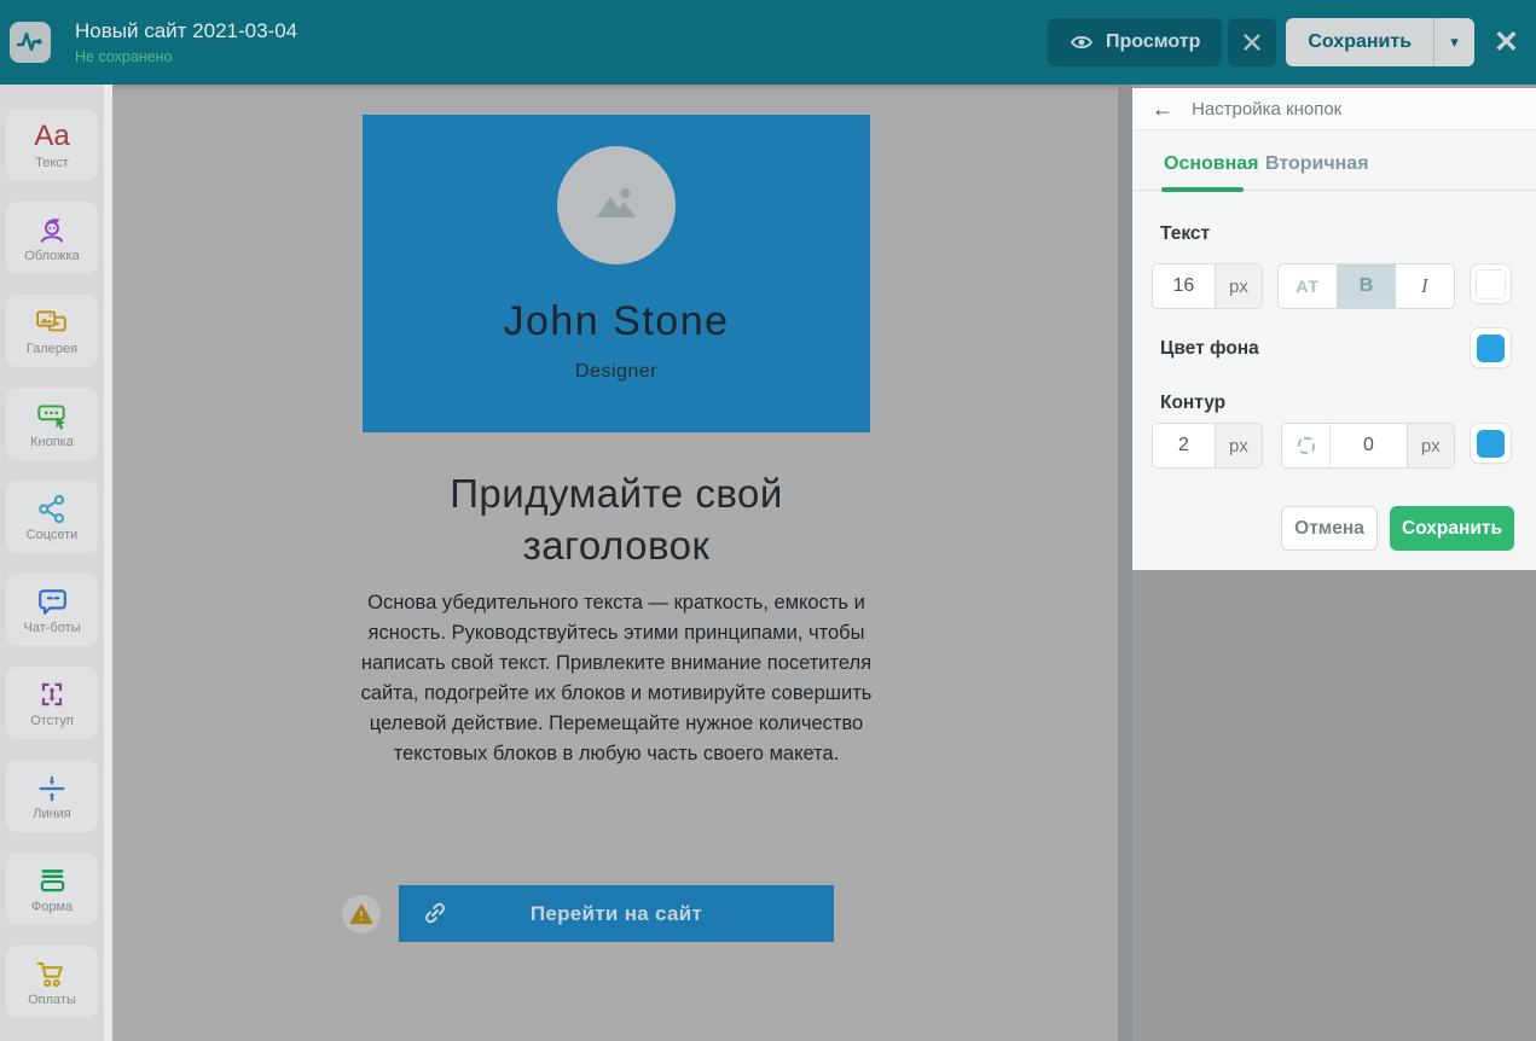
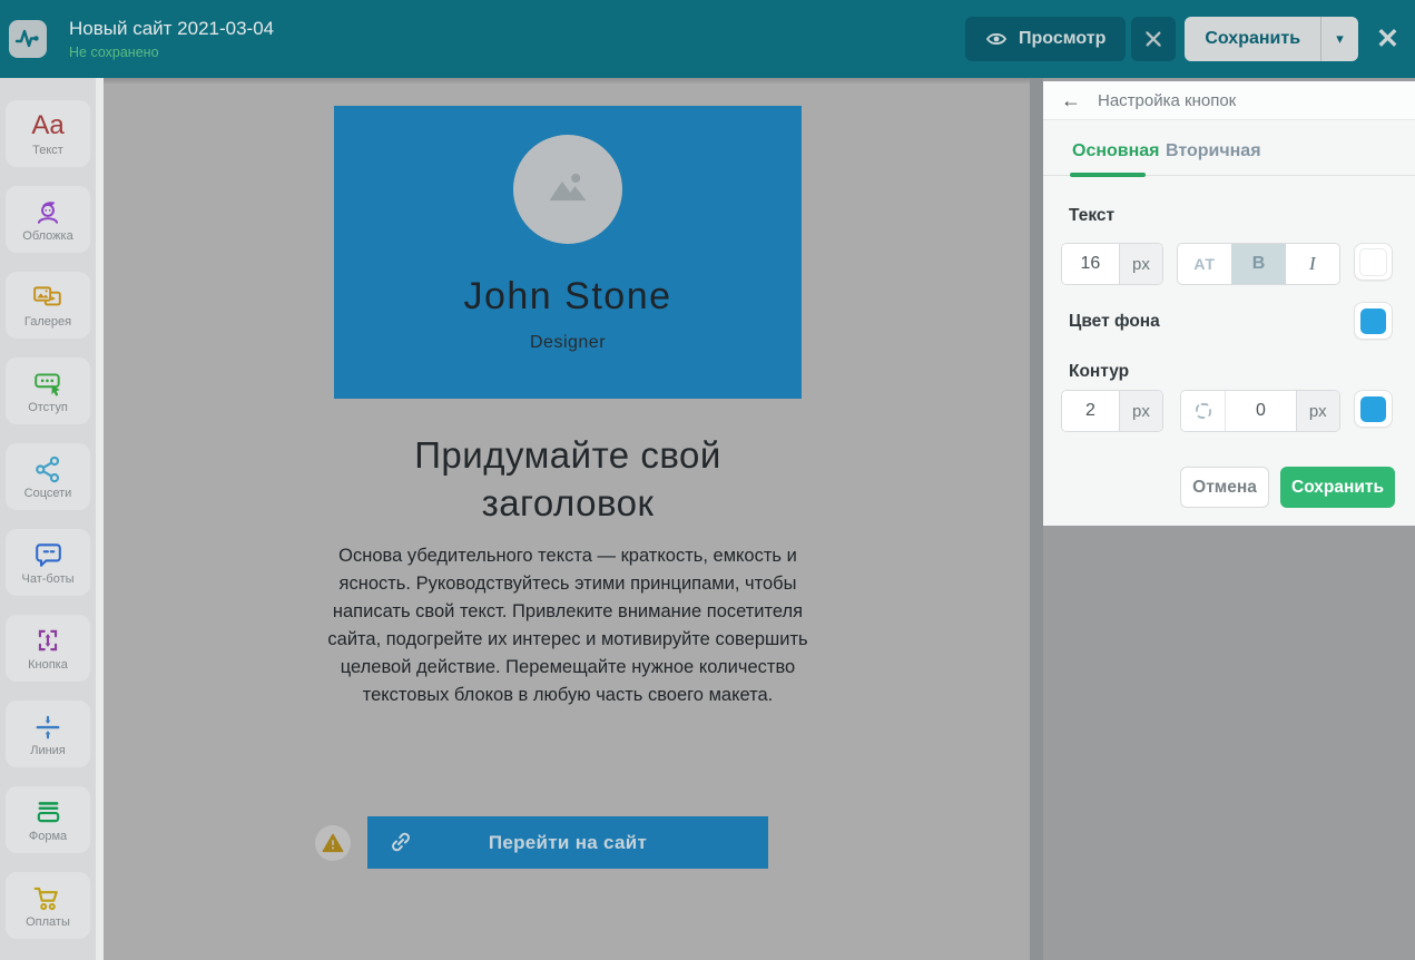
  Новый сайт 2021-03-04
  Не сохранено
  Просмотр
  Сохранить
  ▾
  ✕
  Aa
  Текст
  Обложка
  Галерея
- Кнопка
+ Отступ
  Соцсети
  Чат-боты
- Отступ
+ Кнопка
  Линия
  Форма
  Оплаты
  John Stone
  Designer
  Придумайте свой заголовок
- Основа убедительного текста — краткость, емкость и ясность. Руководствуйтесь этими принципами, чтобы написать свой текст. Привлеките внимание посетителя сайта, подогрейте их блоков и мотивируйте совершить целевой действие. Перемещайте нужное количество текстовых блоков в любую часть своего макета.
+ Основа убедительного текста — краткость, емкость и ясность. Руководствуйтесь этими принципами, чтобы написать свой текст. Привлеките внимание посетителя сайта, подогрейте их интерес и мотивируйте совершить целевой действие. Перемещайте нужное количество текстовых блоков в любую часть своего макета.
  Перейти на сайт
  ←
  Настройка кнопок
  Основная
  Вторичная
  Текст
  16
  px
  AT
  B
  I
  Цвет фона
  Контур
  2
  px
  0
  px
  Отмена
  Сохранить
